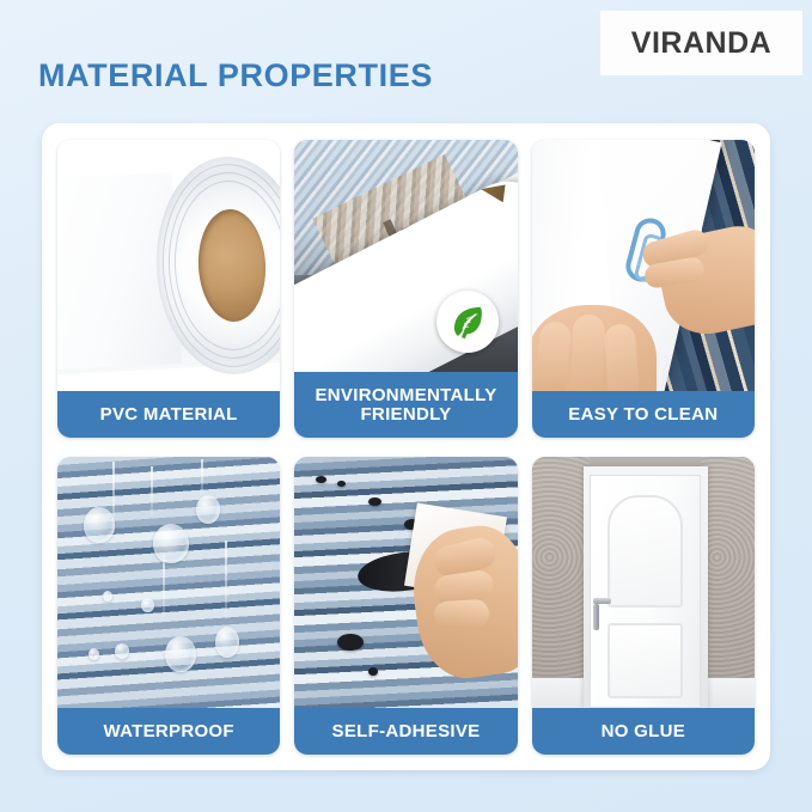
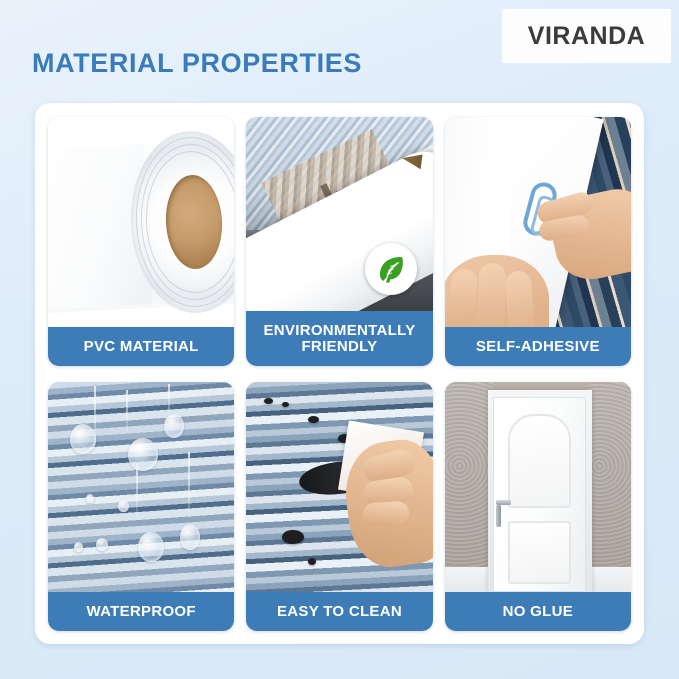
  MATERIAL PROPERTIES
  VIRANDA
  PVC MATERIAL
  ENVIRONMENTALLY
  FRIENDLY
- EASY TO CLEAN
+ SELF-ADHESIVE
  WATERPROOF
- SELF-ADHESIVE
+ EASY TO CLEAN
  NO GLUE
